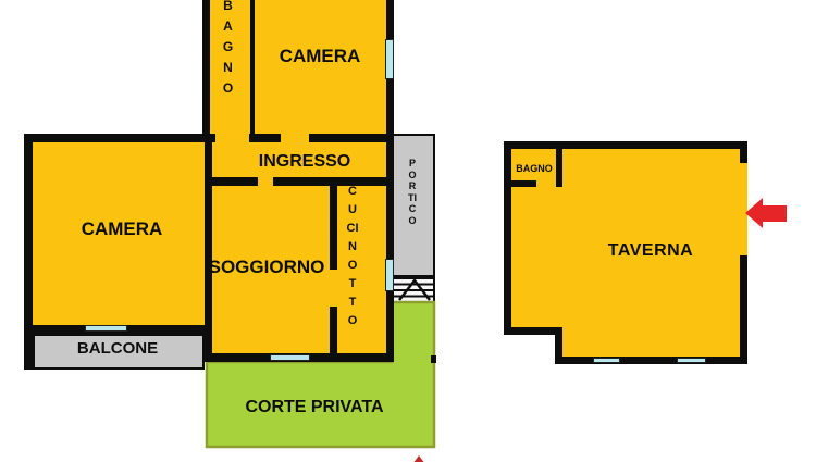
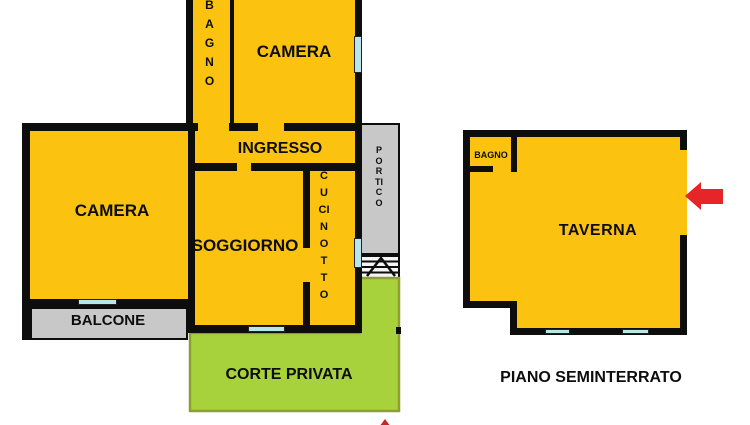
  BAGNO
  CAMERA
  INGRESSO
  CAMERA
  SOGGIORNO
  CUCINOTTO
  PORTICO
  BALCONE
  CORTE PRIVATA
  BAGNO
  TAVERNA
+ PIANO SEMINTERRATO
